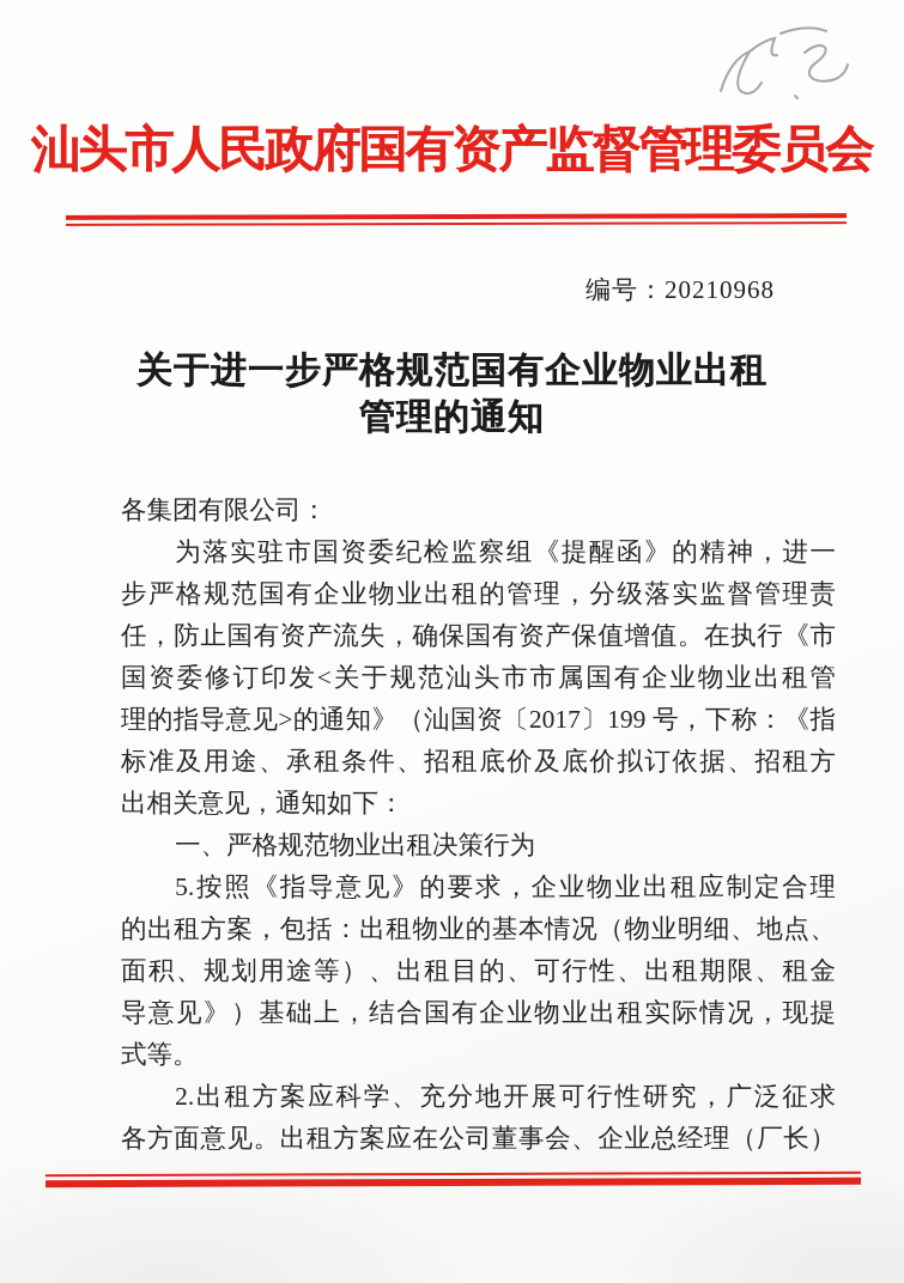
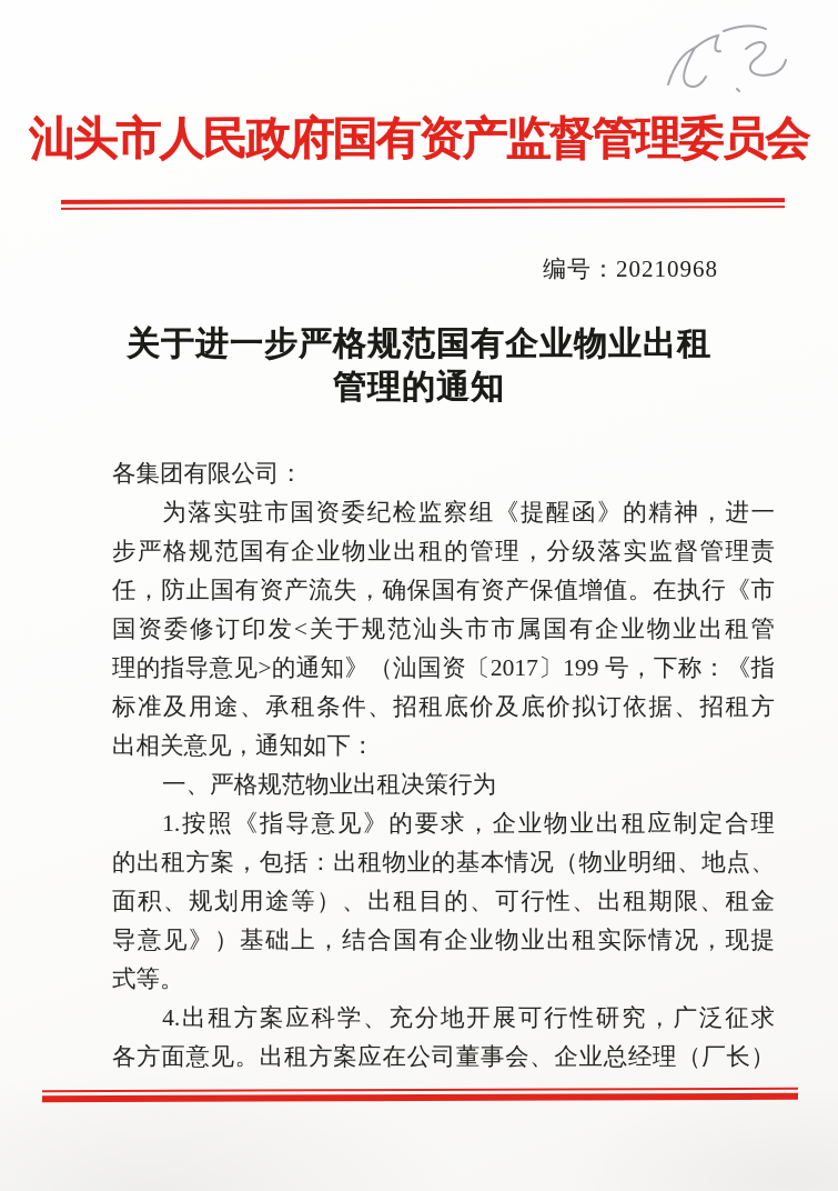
  汕头市人民政府国有资产监督管理委员会
  编号：20210968
  关于进一步严格规范国有企业物业出租
  管理的通知
  各集团有限公司：
  为落实驻市国资委纪检监察组《提醒函》的精神，进一
  步严格规范国有企业物业出租的管理，分级落实监督管理责
  任，防止国有资产流失，确保国有资产保值增值。在执行《市
  国资委修订印发<关于规范汕头市市属国有企业物业出租管
  理的指导意见>的通知》（汕国资〔2017〕199 号，下称：《指
  标准及用途、承租条件、招租底价及底价拟订依据、招租方
  出相关意见，通知如下：
  一、严格规范物业出租决策行为
- 5.按照《指导意见》的要求，企业物业出租应制定合理
+ 1.按照《指导意见》的要求，企业物业出租应制定合理
  的出租方案，包括：出租物业的基本情况（物业明细、地点、
  面积、规划用途等）、出租目的、可行性、出租期限、租金
  导意见》）基础上，结合国有企业物业出租实际情况，现提
  式等。
- 2.出租方案应科学、充分地开展可行性研究，广泛征求
+ 4.出租方案应科学、充分地开展可行性研究，广泛征求
  各方面意见。出租方案应在公司董事会、企业总经理（厂长）
